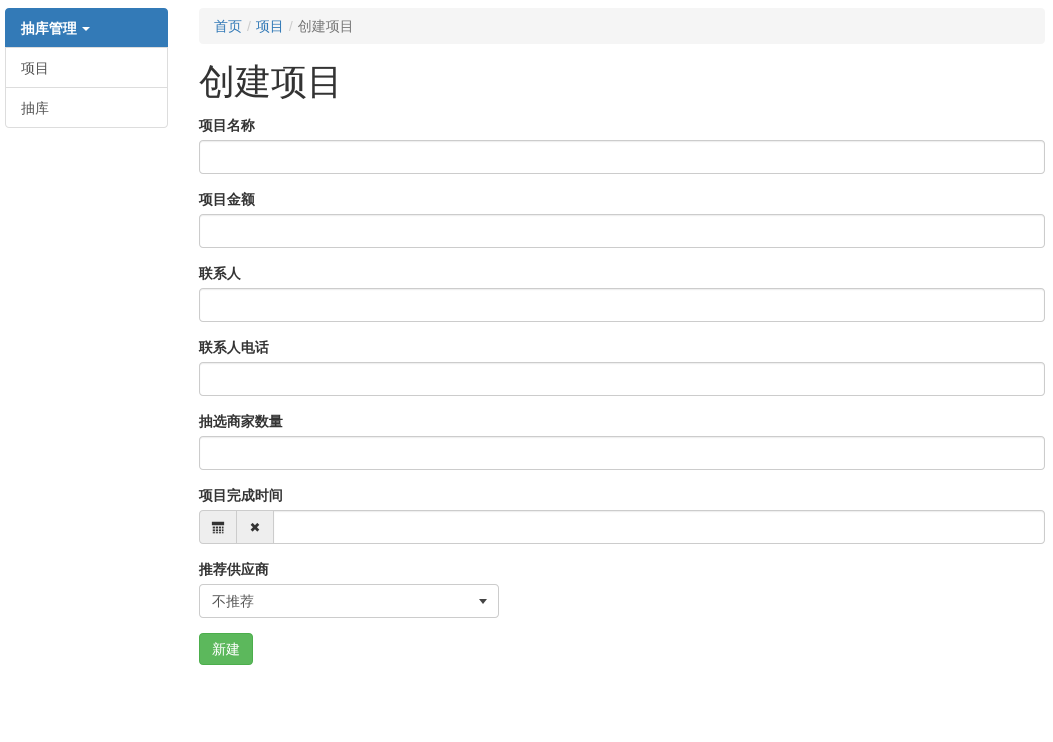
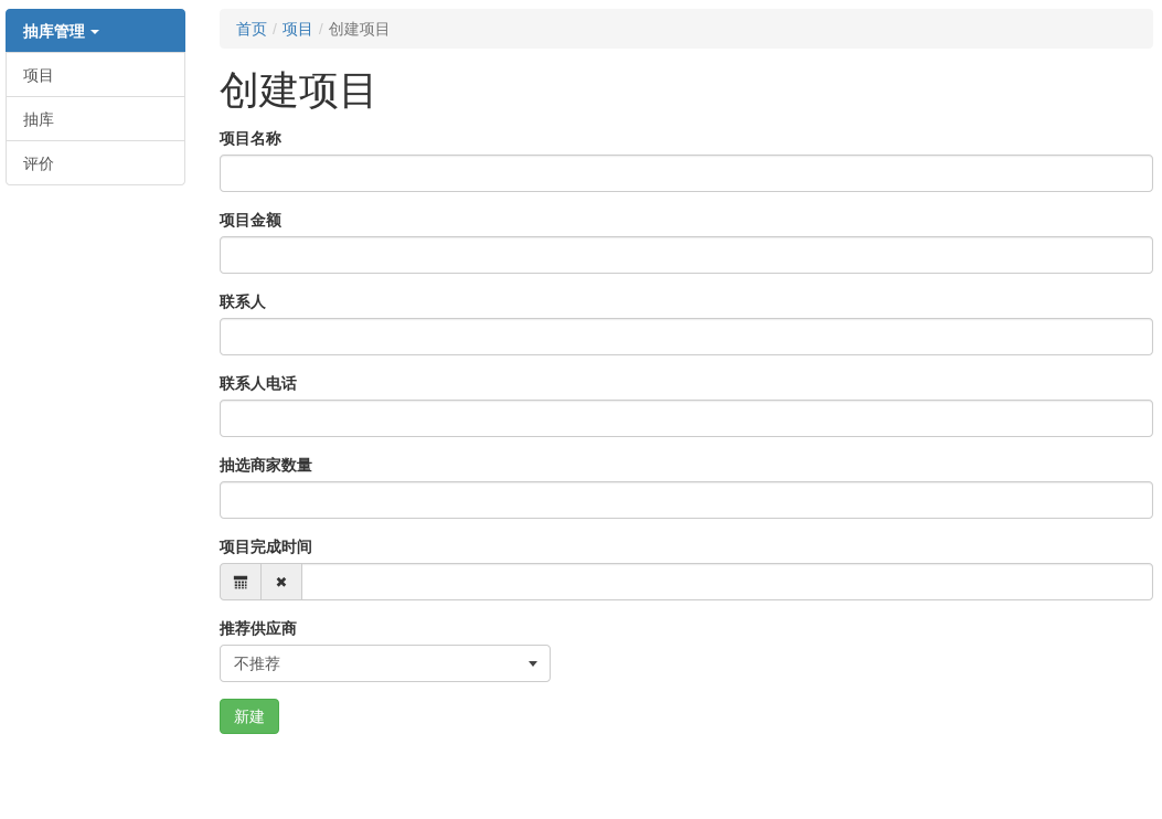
  抽库管理
  项目
  抽库
+ 评价
  首页 / 项目 / 创建项目
  创建项目
  项目名称
  项目金额
  联系人
  联系人电话
  抽选商家数量
  项目完成时间
  ✖
  推荐供应商
  不推荐
  新建
